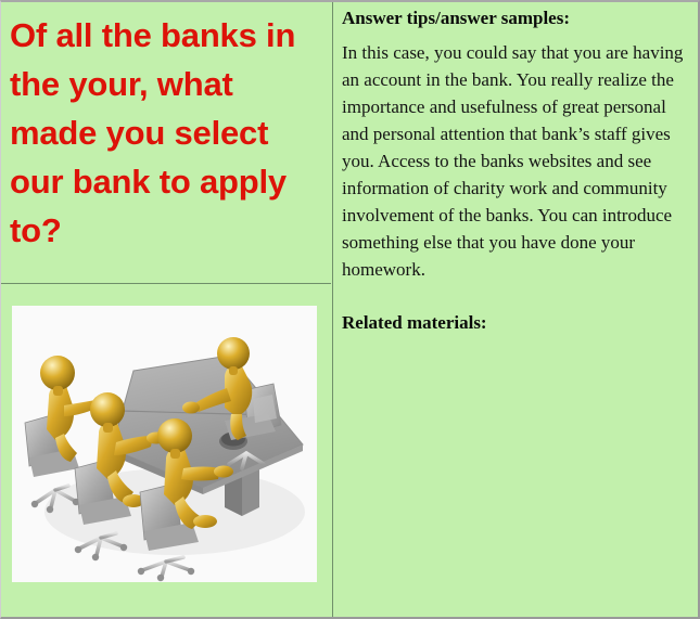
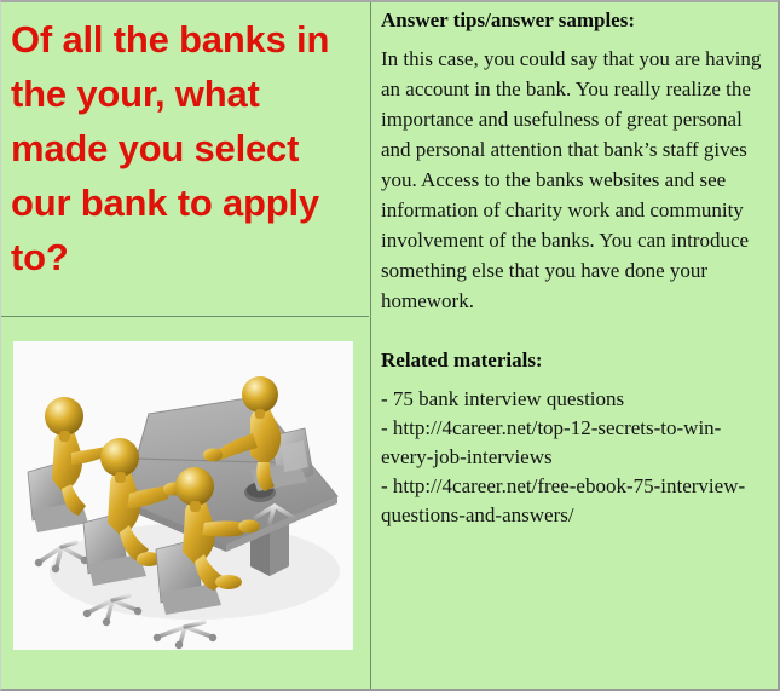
  Of all the banks in the your, what made you select our bank to apply to?
  Answer tips/answer samples:
  In this case, you could say that you are having an account in the bank. You really realize the importance and usefulness of great personal and personal attention that bank’s staff gives you. Access to the banks websites and see information of charity work and community involvement of the banks. You can introduce something else that you have done your homework.
  Related materials:
+ - 75 bank interview questions
+ - http://4career.net/top-12-secrets-to-win-every-job-interviews
+ - http://4career.net/free-ebook-75-interview-questions-and-answers/
